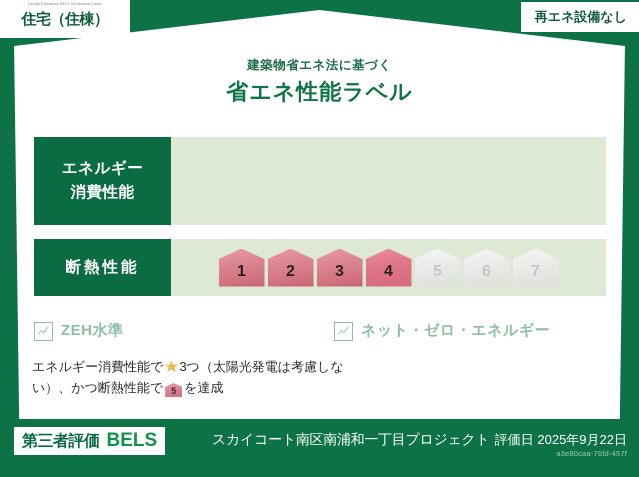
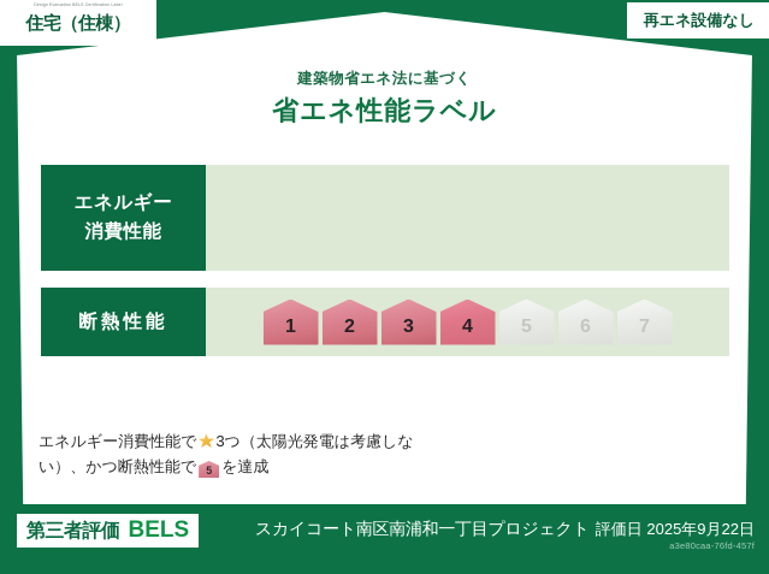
  住宅（住棟）
  再エネ設備なし
  建築物省エネ法に基づく
  省エネ性能ラベル
  エネルギー
  消費性能
  断熱性能
  1
  2
  3
  4
  5
  6
  7
- ZEH水準
- ネット・ゼロ・エネルギー
  エネルギー消費性能で 3つ（太陽光発電は考慮しない）、かつ断熱性能で 5 を達成
  第三者評価
  BELS
  スカイコート南区南浦和一丁目プロジェクト
  評価日 2025年9月22日
  a3e80caa-76fd-457f
